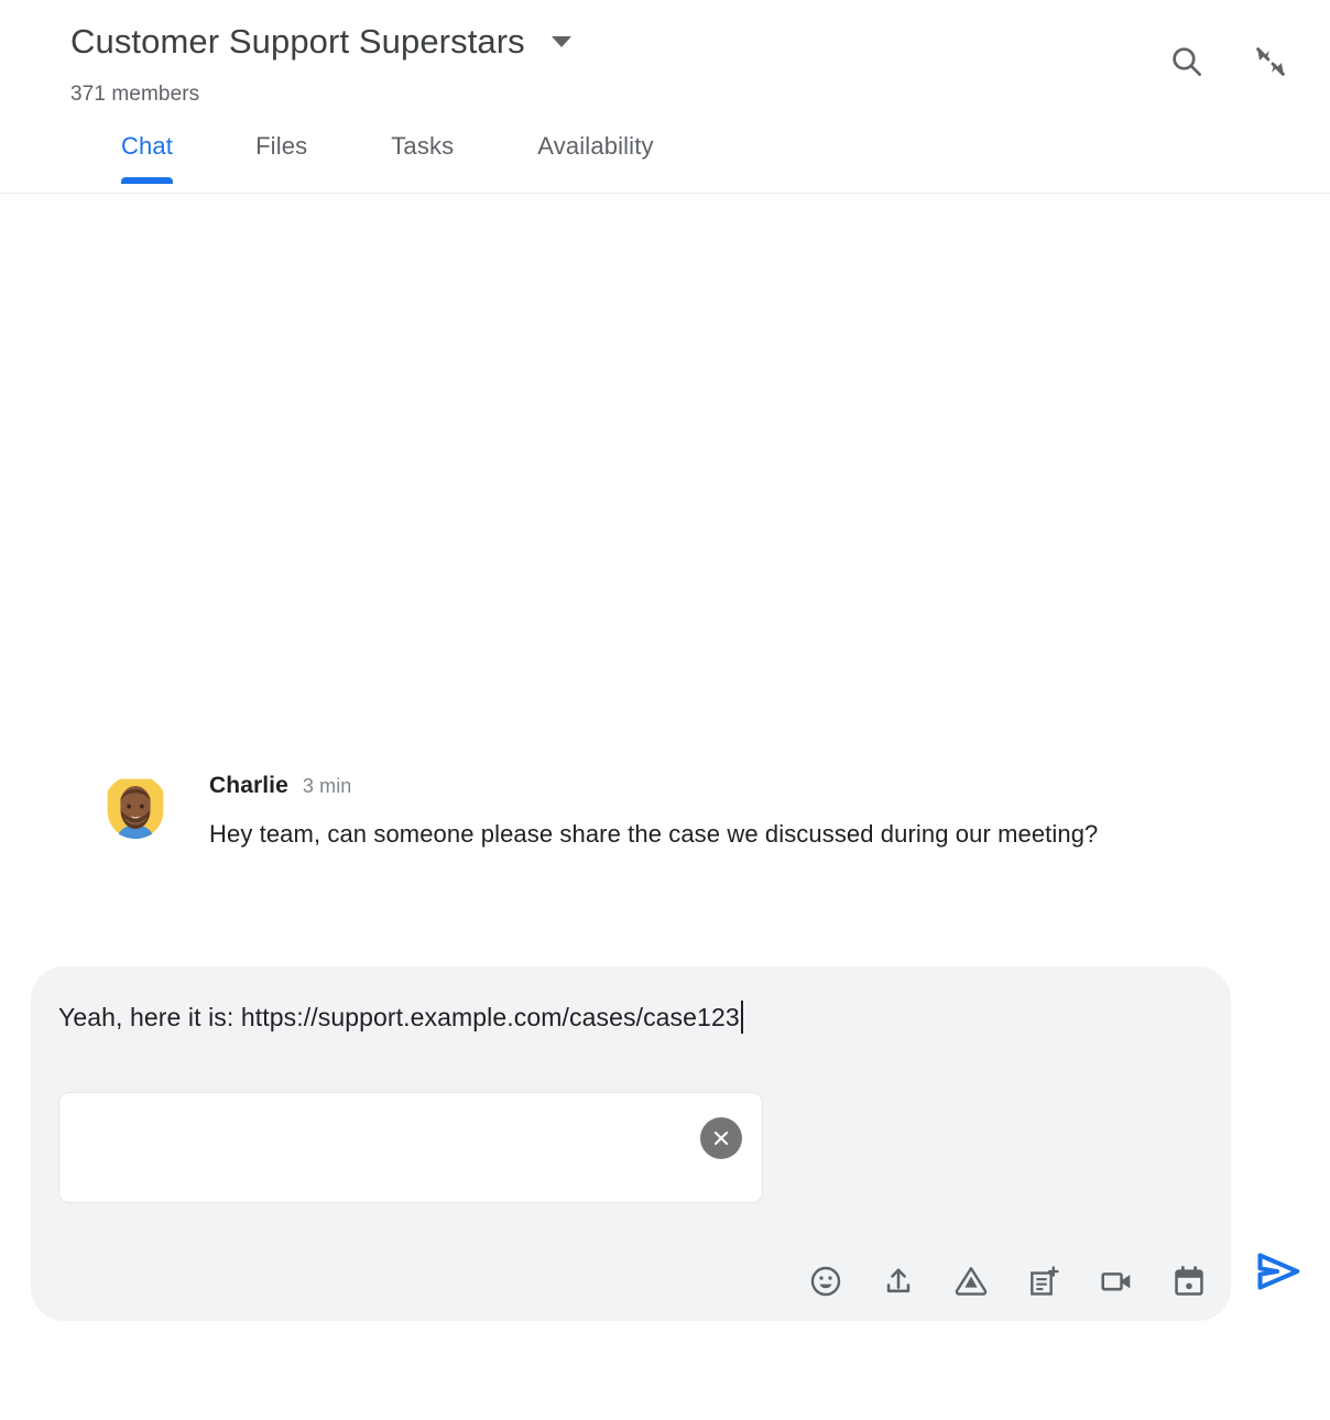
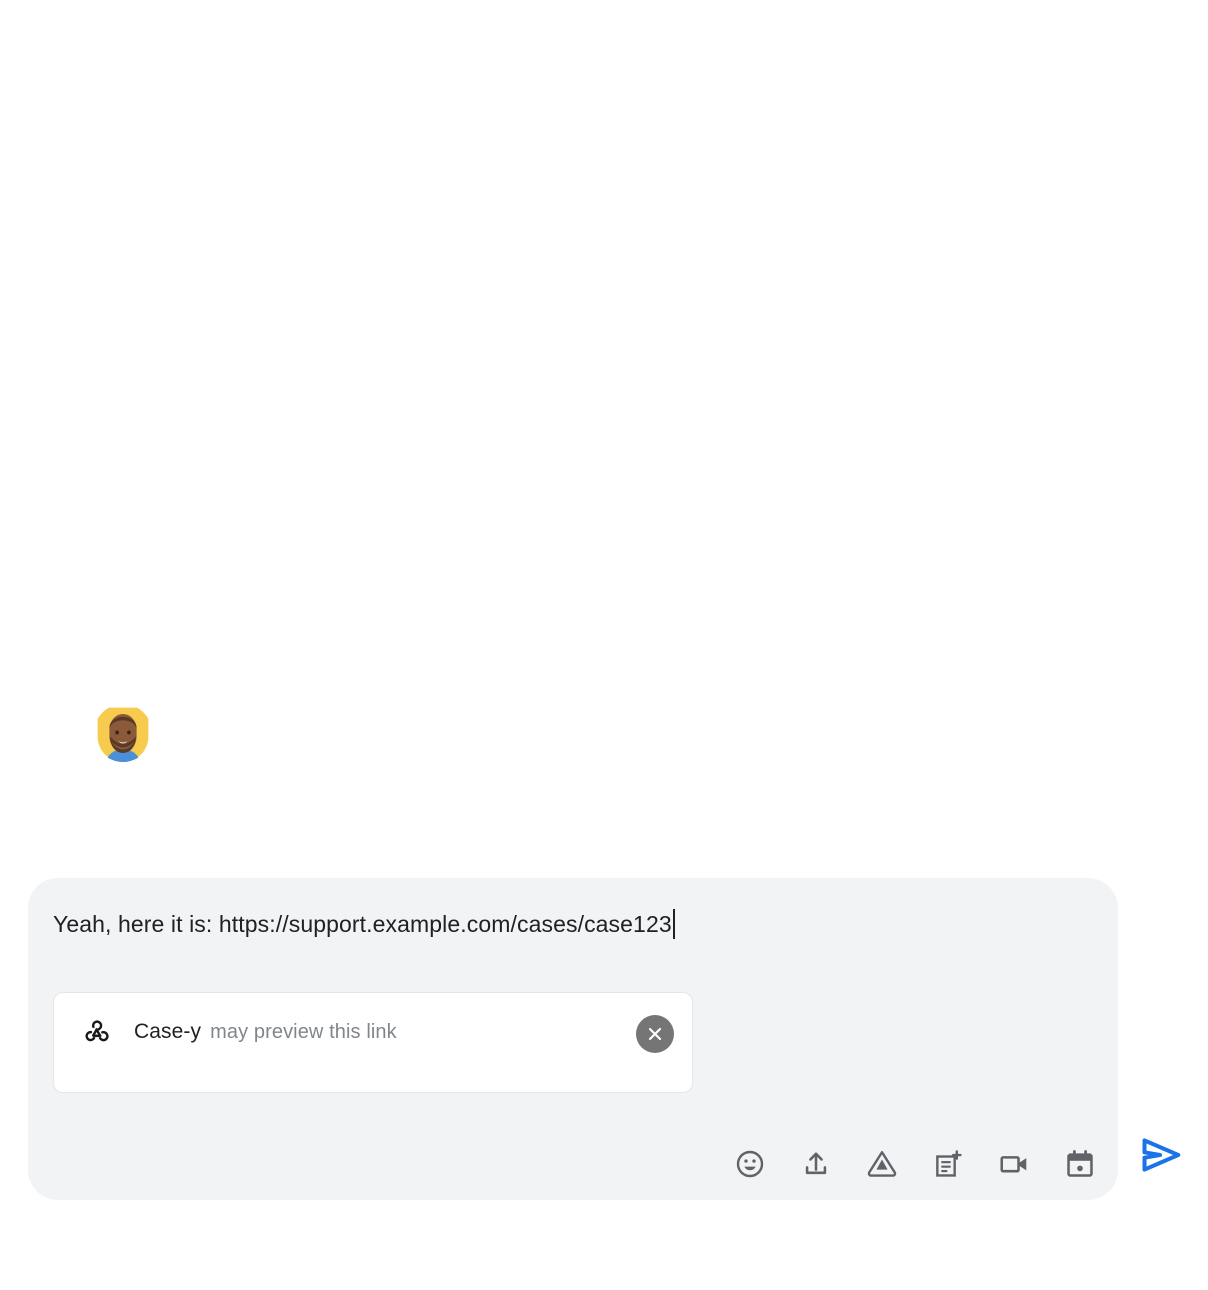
- Customer Support Superstars
- 371 members
- Chat
- Files
- Tasks
- Availability
- Charlie
- 3 min
- Hey team, can someone please share the case we discussed during our meeting?
  Yeah, here it is: https://support.example.com/cases/case123
+ Case-y
+ may preview this link
